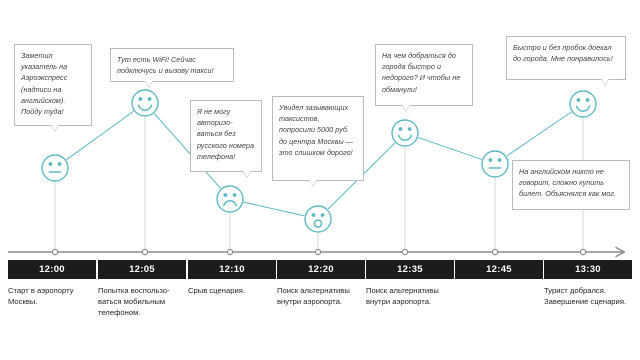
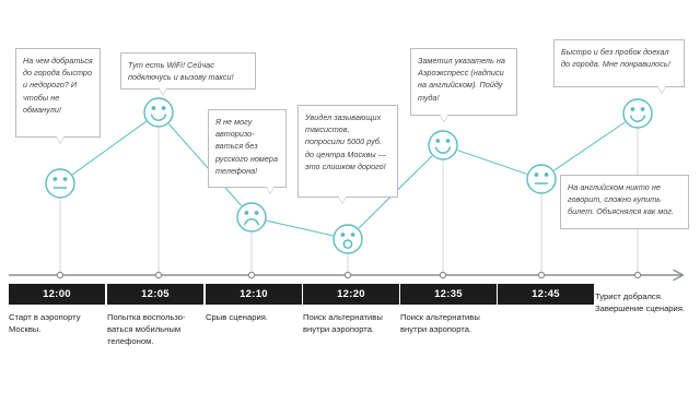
- Заметил указатель на Аэроэкспресс (надписи на английском). Пойду туда!
+ На чем добраться до города быстро и недорого? И чтобы не обманули!
  Тут есть WiFi! Сейчас подключусь и вызову такси!
  Я не могу авторизо­ваться без русского номера телефона!
  Увидел зазывающих таксистов, попросили 5000 руб. до центра Москвы — это слишком дорого!
- На чем добраться до города быстро и недорого? И чтобы не обманули!
+ Заметил указатель на Аэроэкспресс (надписи на английском). Пойду туда!
  Быстро и без пробок доехал до города. Мне понравилось!
  На английском никто не говорит, сложно купить билет. Объяснялся как мог.
  12:00
  Старт в аэропорту Москвы.
  12:05
  Попытка воспользо­ваться мобильным телефоном.
  12:10
  Срыв сценария.
  12:20
  Поиск альтернативы внутри аэропорта.
  12:35
  Поиск альтернативы внутри аэропорта.
  12:45
- 13:30
  Турист добрался. Завершение сценария.
